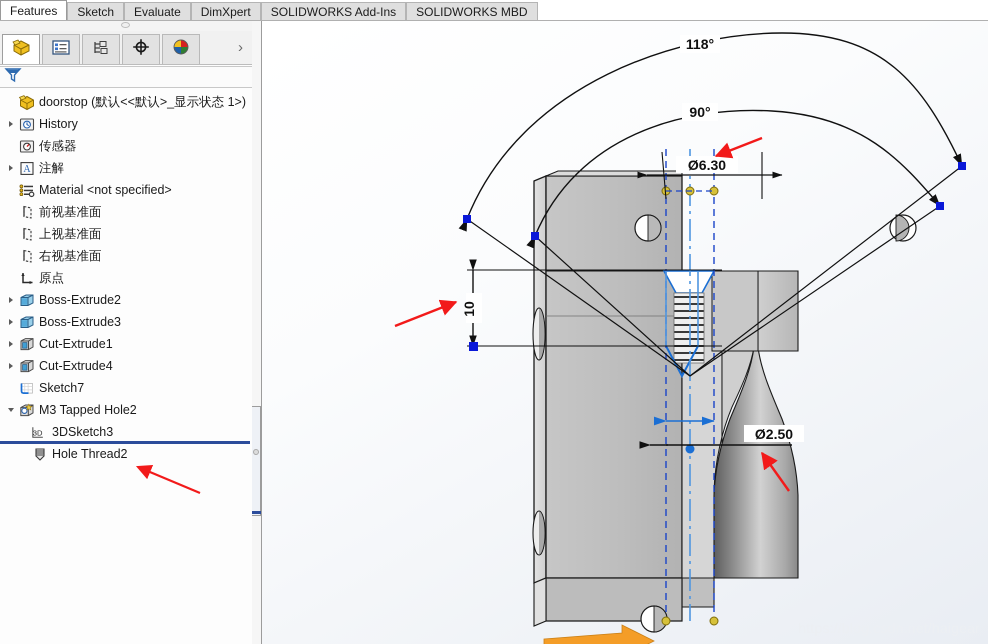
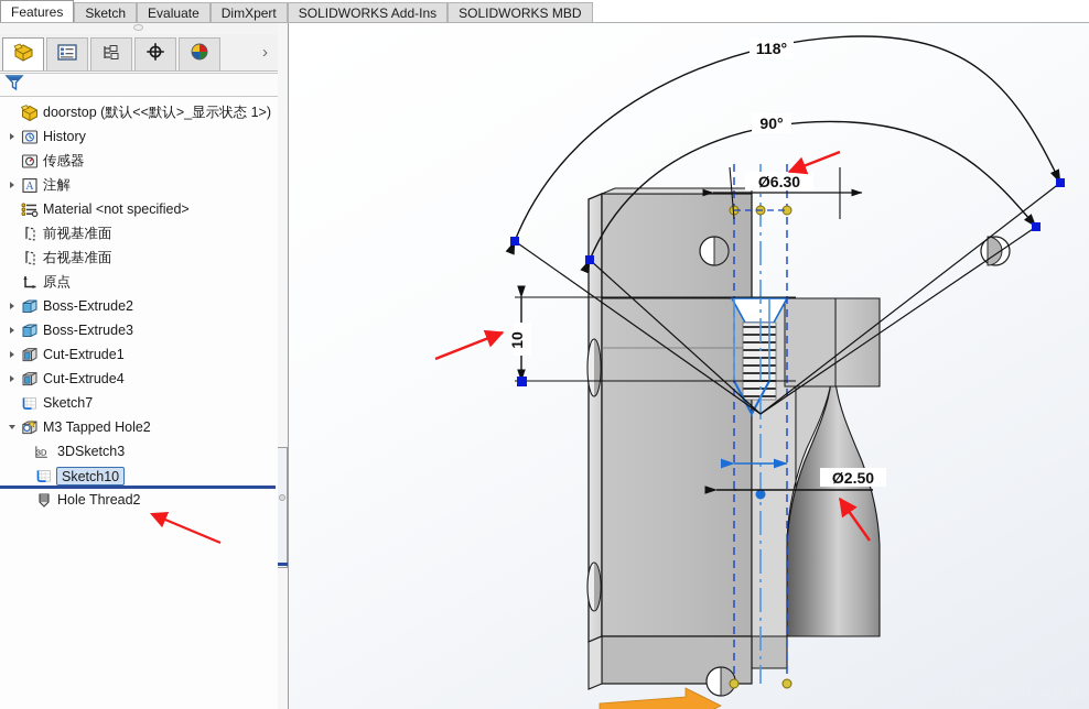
  Features
  Sketch
  Evaluate
  DimXpert
  SOLIDWORKS Add-Ins
  SOLIDWORKS MBD
  ›
  doorstop (默认<<默认>_显示状态 1>)
  History
  传感器
  A
  注解
  Material <not specified>
  前视基准面
- 上视基准面
  右视基准面
  原点
  Boss-Extrude2
  Boss-Extrude3
  Cut-Extrude1
  Cut-Extrude4
  Sketch7
  M3 Tapped Hole2
  3D
  3DSketch3
+ Sketch10
  Hole Thread2
  118°
  90°
  Ø6.30
  Ø2.50
